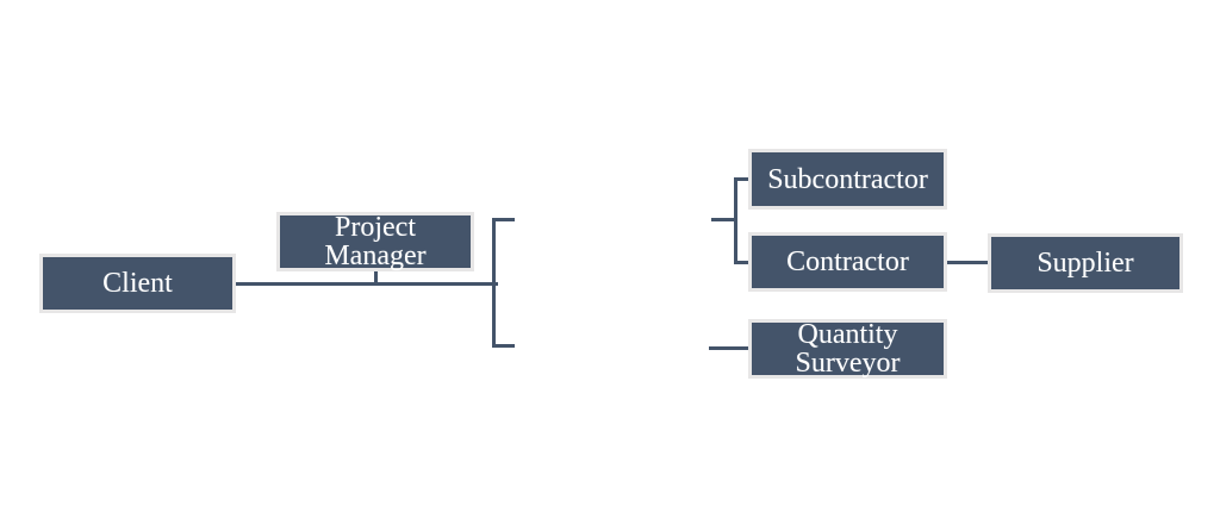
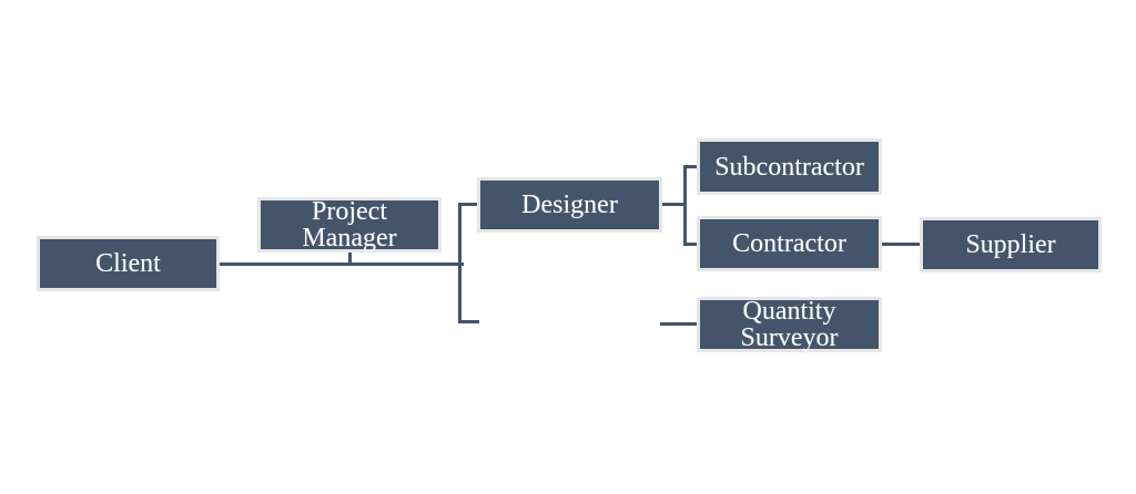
  Client
  Project
  Manager
+ Designer
  Subcontractor
  Contractor
  Supplier
  Quantity
  Surveyor
